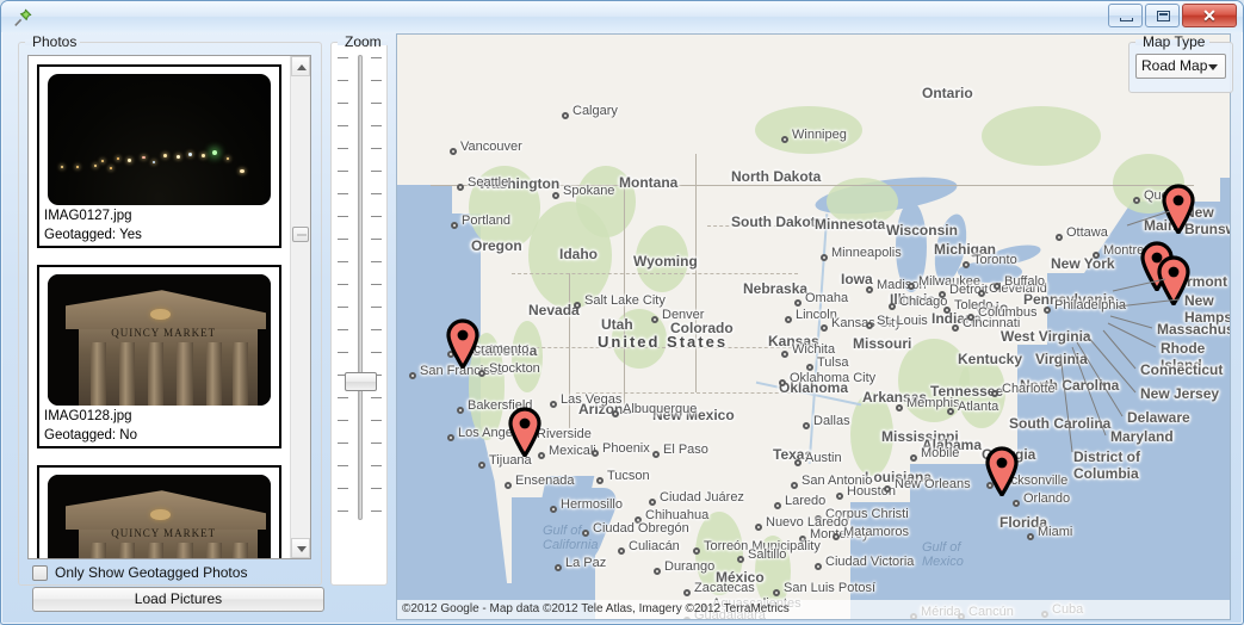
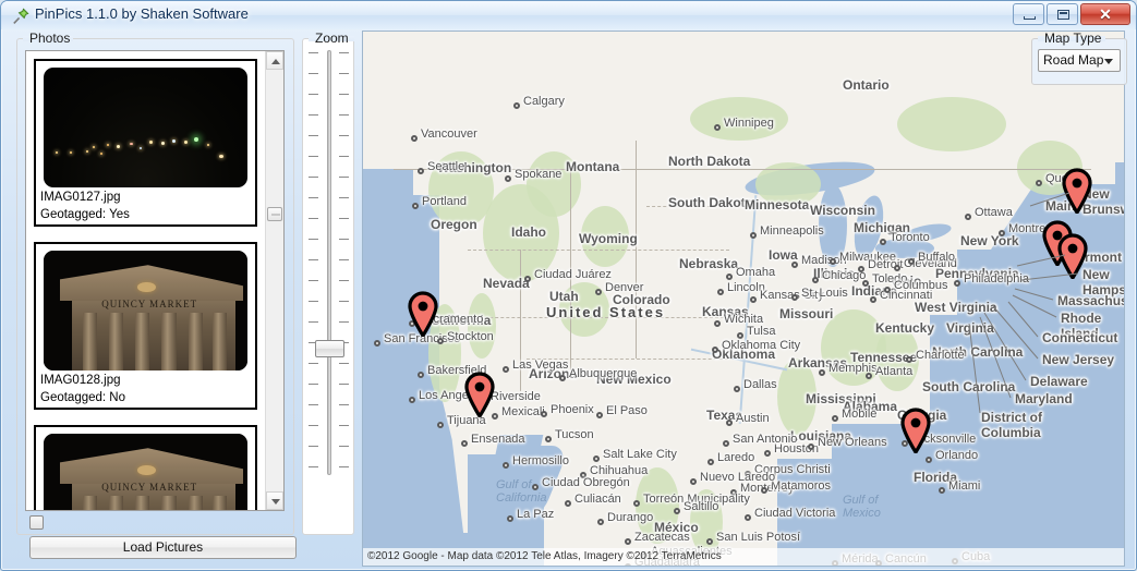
+ PinPics 1.1.0 by Shaken Software
  ✕
  Photos
  IMAG0127.jpg
  Geotagged: Yes
  QUINCY MARKET
  IMAG0128.jpg
  Geotagged: No
  QUINCY MARKET
- Only Show Geotagged Photos
  Load Pictures
  Zoom
  United States
  Gulf of
  California
  Gulf of
  Mexico
  Washington
  Oregon
  Montana
  Idaho
  Wyoming
  Nevada
  Utah
  California
  Colorado
  Arizona
  New Mexico
  North Dakota
  South Dakota
  Nebraska
  Kansas
  Oklahoma
  Texas
  Minnesota
  Iowa
  Missouri
  Arkansas
  Louisiana
  Wisconsin
  Illinois
  Mississippi
  Alabama
  Michigan
  Indiaa
  Ohio
  Kentucky
  Tennesse
  Florida
  South Carolina
  North Carolina
  Virginia
  West Virgini
  Pennsylvania
  New York
  Ontario
  México
  Calgary
  Vancouver
  Seattle
  Spokane
  Portland
  Winnipeg
  cramento
  San Francsco
  Stockton
  Bakersfield
  Los Ange
  Riverside
  Tijuana
  Mexica
  Ensenada
  Las Vegas
  Phoenix
  Tucson
- Salt Lake City
+ Ciudad Juárez
  Denver
  Albuquerque
  El Paso
- Ciudad Juárez
+ Salt Lake City
  Hermosillo
  Chihuahua
  Minneapolis
  Madion
  Milwaukee
  Chicago
  Detrt
  Toledo
  eveland
  Toronto
  Buffalo
  Omaha
  Lincoln
  Kansa City
  St. Louis
  Wichita
  Tulsa
  Dallas
  Houstn
  San Antonio
  Austin
  Corpus Christi
  Laredo
  Moerrey
  Memphis
  Atlanta
  cksonville
  Orlando
  Miami
  Philadelphia
  Ottawa
  Montre
  Mobile
  New Orleans
  Oklahoma City
  Cincinnati
  Columbus
  Charlotte
  La Paz
  Culiacán
  Durango
  Torreón Municipality
  Saltillo
  Ciudad Obregón
  Zacatecas
  Aguascalientes
  San Luis Potosí
  Matamoros
  Ciudad Victoria
  Nuevo Laredo
  Guadalajara
  Mérida
  Cancún
  Cuba
  rmont
  Rhode Island
  Connecticut
  New Jersey
  Delaware
  Maryland
  District of Columbia
  ©2012 Google - Map data ©2012 Tele Atlas, Imagery ©2012 TerraMetrics
  Map Type
  Road Map
